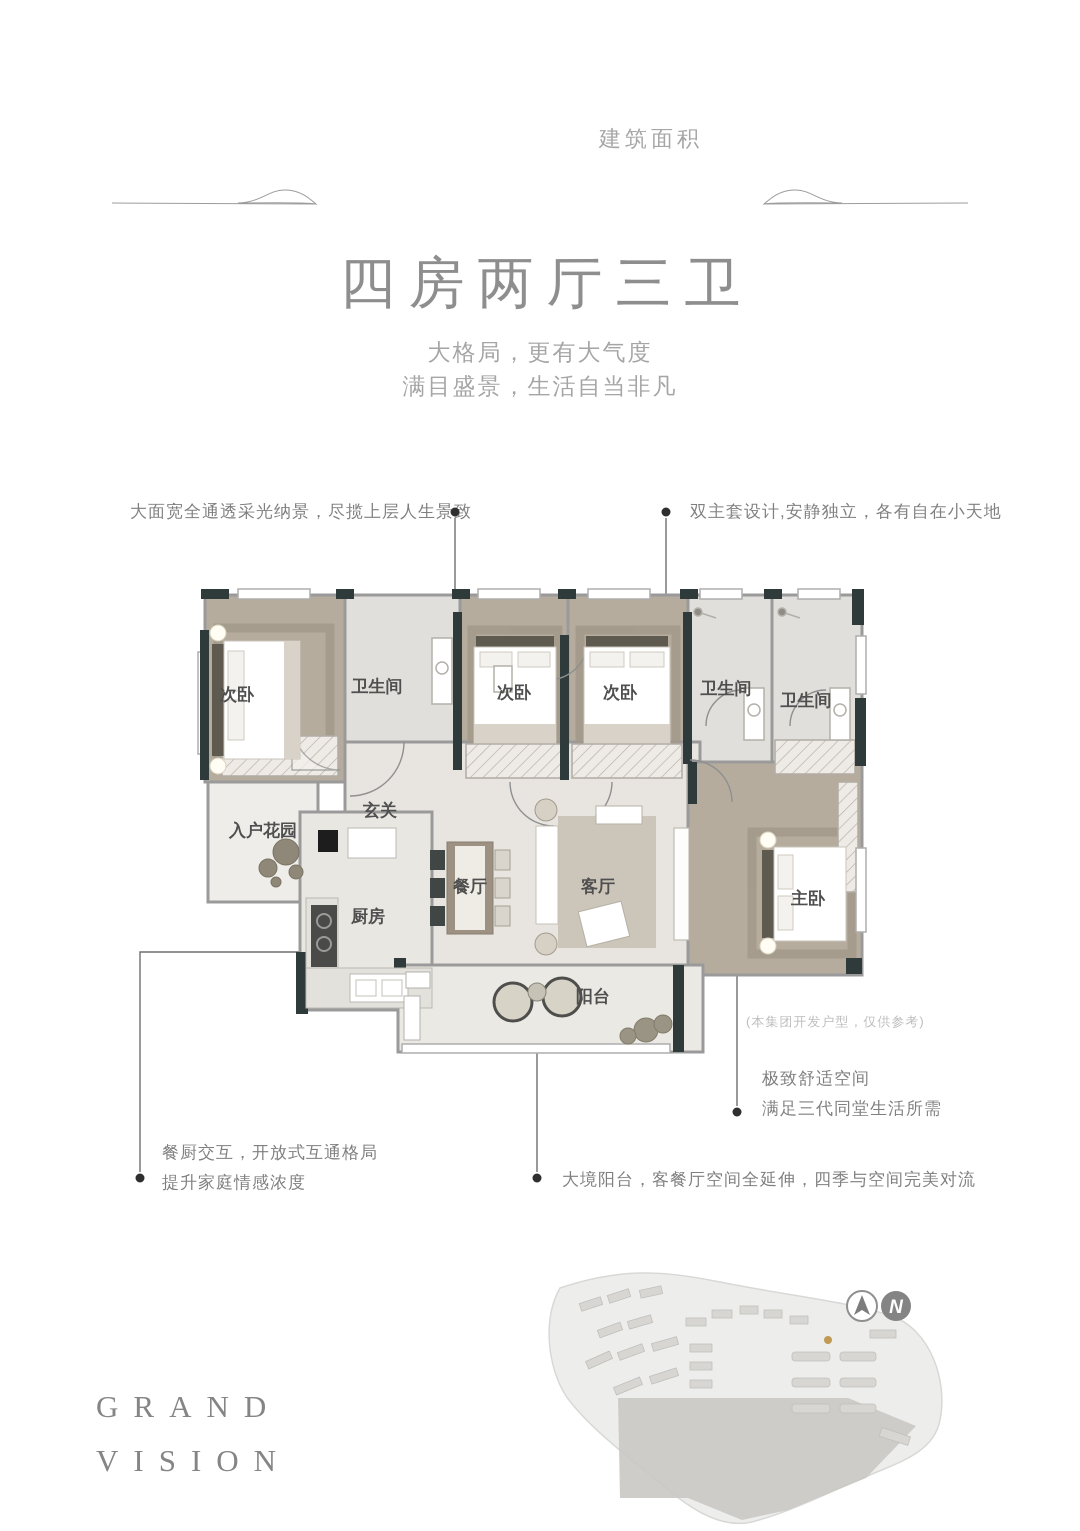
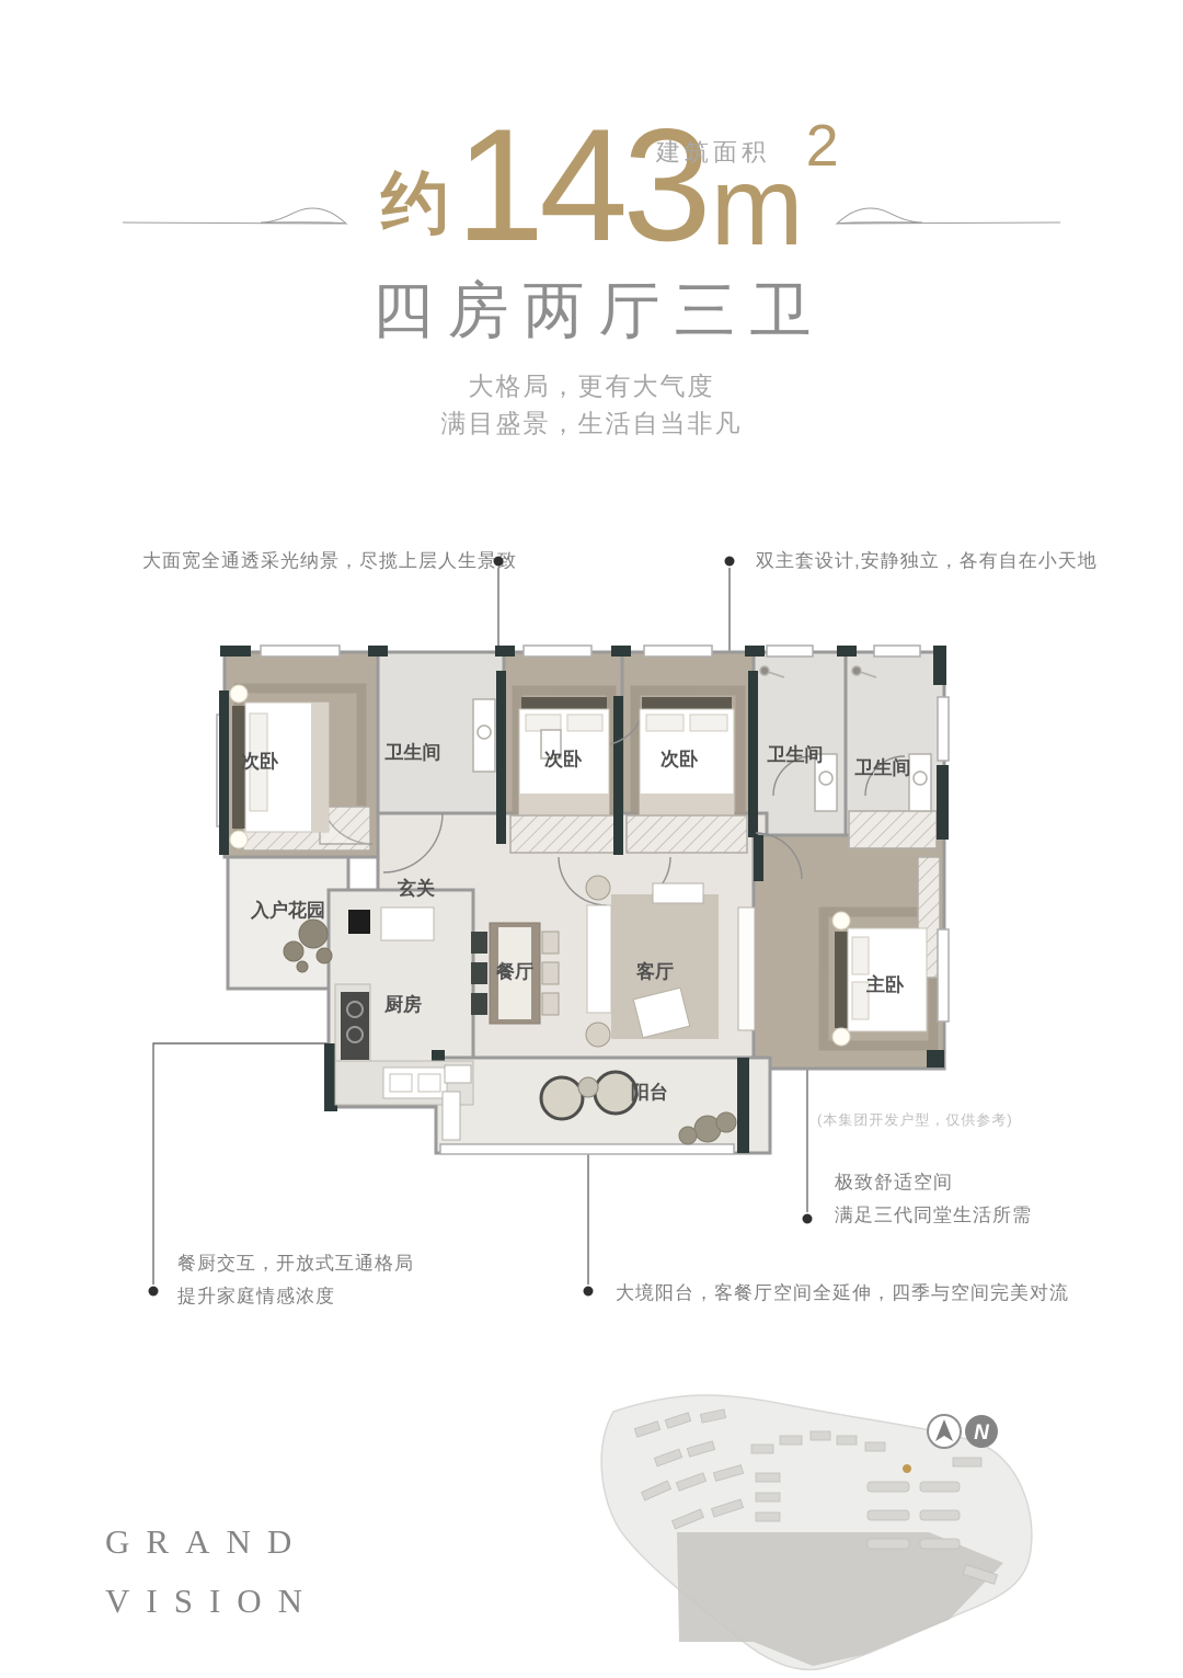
+ 约
+ 143
+ m
+ 2
  建筑面积
  四房两厅三卫
  大格局，更有大气度
  满目盛景，生活自当非凡
  大面宽全通透采光纳景，尽揽上层人生景致
  双主套设计,安静独立，各有自在小天地
  极致舒适空间
  满足三代同堂生活所需
  餐厨交互，开放式互通格局
  提升家庭情感浓度
  大境阳台，客餐厅空间全延伸，四季与空间完美对流
  (本集团开发户型，仅供参考)
  次卧
  卫生间
  次卧
  次卧
  卫生间
  卫生间
  玄关
  入户花园
  厨房
  餐厅
  客厅
  主卧
  阳台
  N
  GRAND
  VISION
